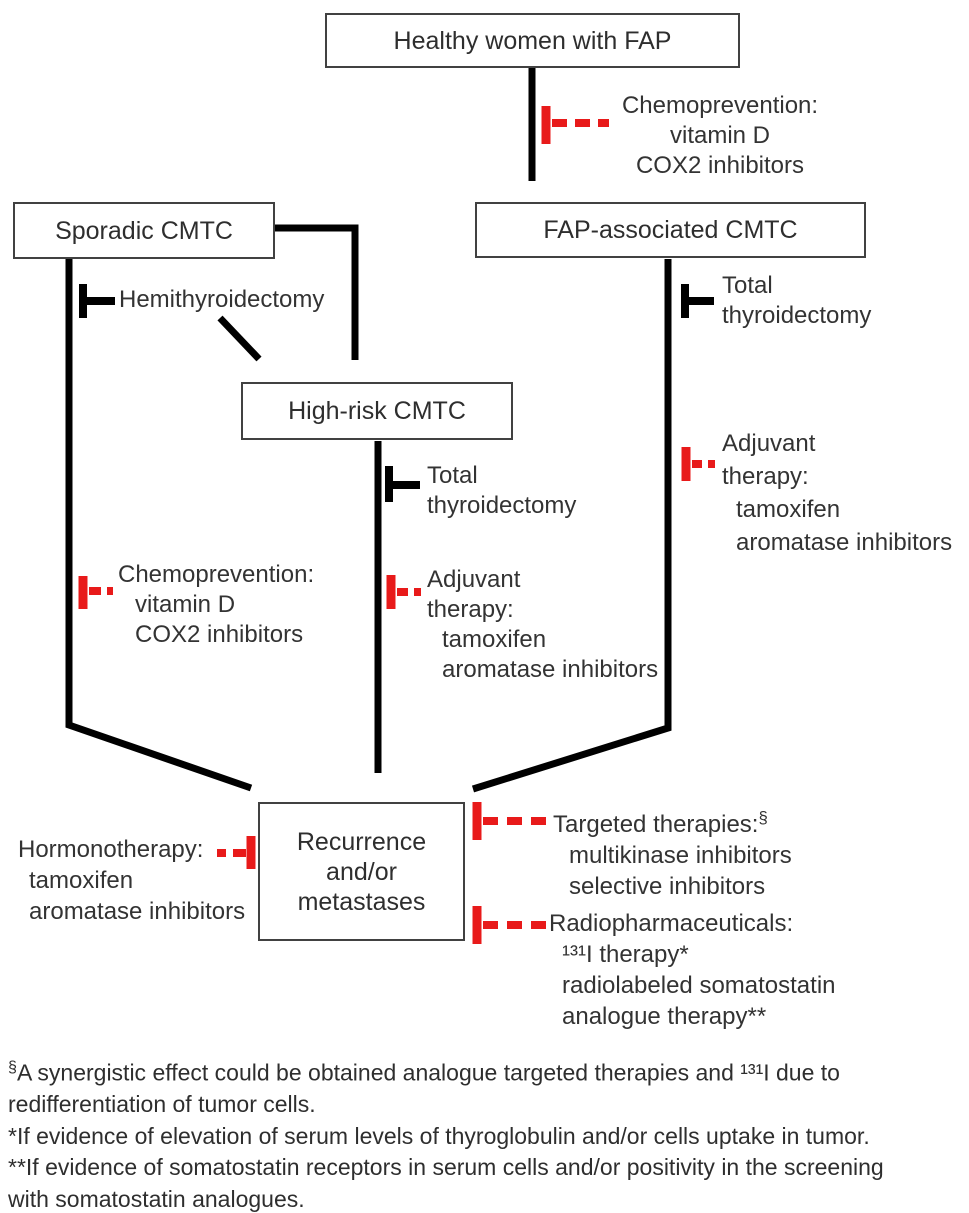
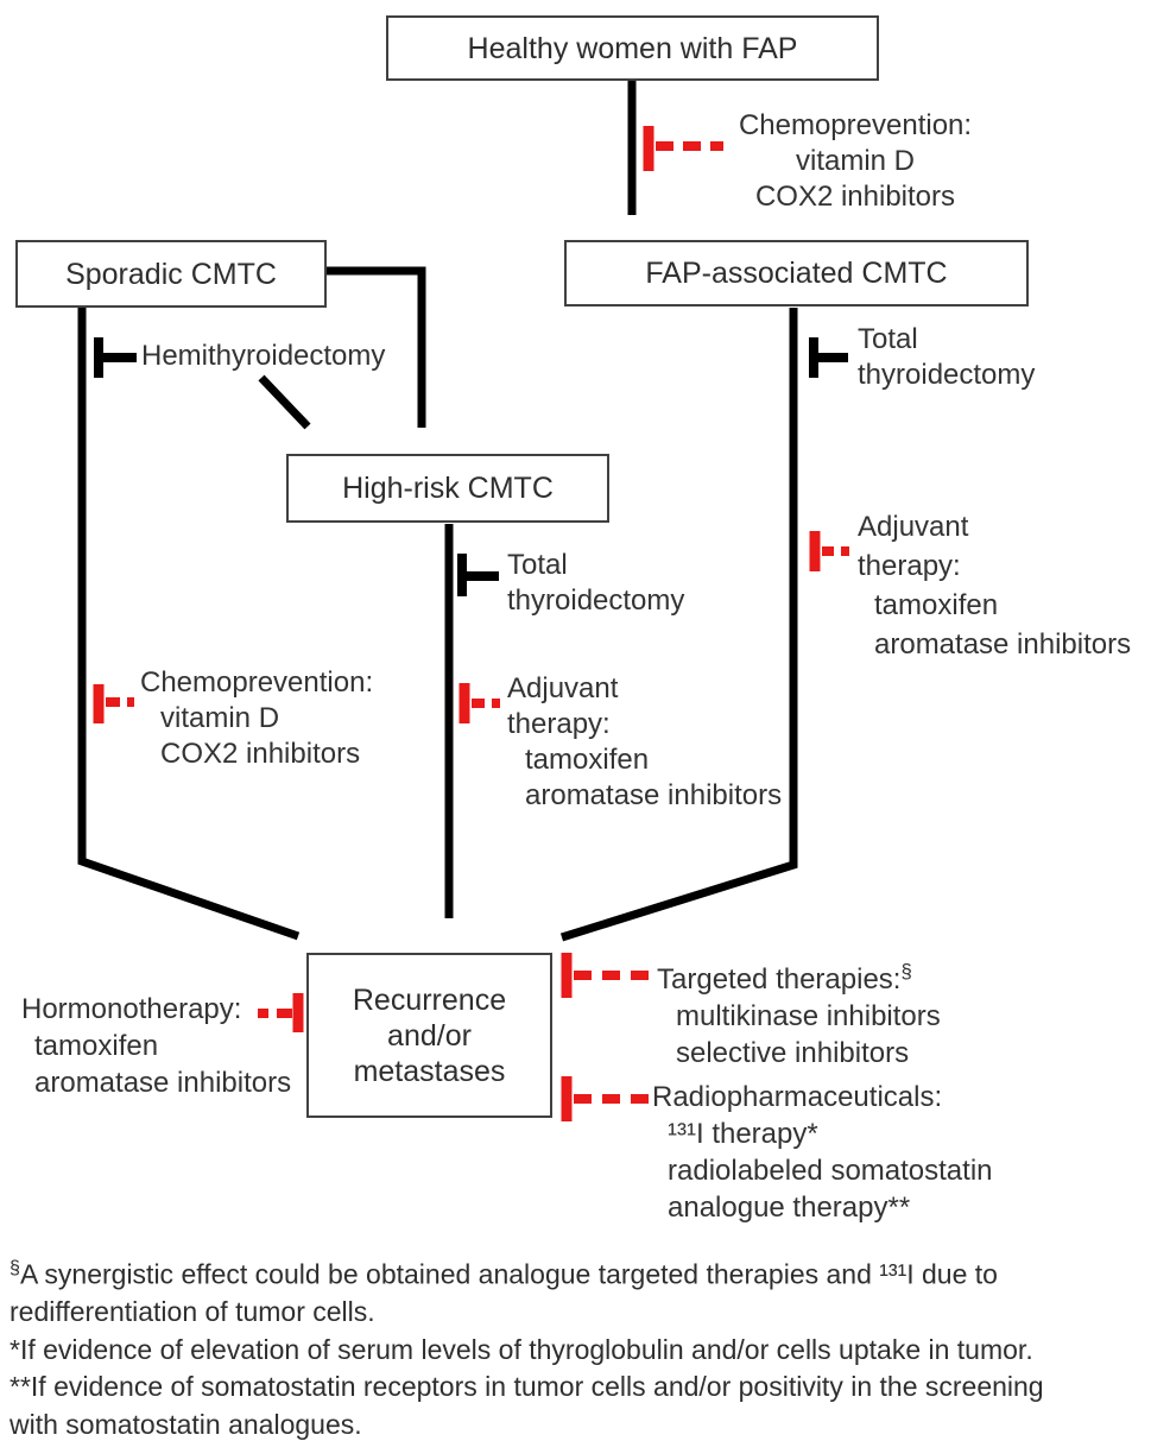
  Healthy women with FAP
  Sporadic CMTC
  FAP-associated CMTC
  High-risk CMTC
  Recurrence
  and/or
  metastases
  Chemoprevention:
  vitamin D
  COX2 inhibitors
  Hemithyroidectomy
  Total
  thyroidectomy
  Total
  thyroidectomy
  Chemoprevention:
  vitamin D
  COX2 inhibitors
  Adjuvant
  therapy:
  tamoxifen
  aromatase inhibitors
  Adjuvant
  therapy:
  tamoxifen
  aromatase inhibitors
  Hormonotherapy:
  tamoxifen
  aromatase inhibitors
  Targeted therapies:§
  multikinase inhibitors
  selective inhibitors
  Radiopharmaceuticals:
  ¹³¹I therapy*
  radiolabeled somatostatin
  analogue therapy**
  §A synergistic effect could be obtained analogue targeted therapies and ¹³¹I due to
  redifferentiation of tumor cells.
  *If evidence of elevation of serum levels of thyroglobulin and/or cells uptake in tumor.
- **If evidence of somatostatin receptors in serum cells and/or positivity in the screening
+ **If evidence of somatostatin receptors in tumor cells and/or positivity in the screening
  with somatostatin analogues.
